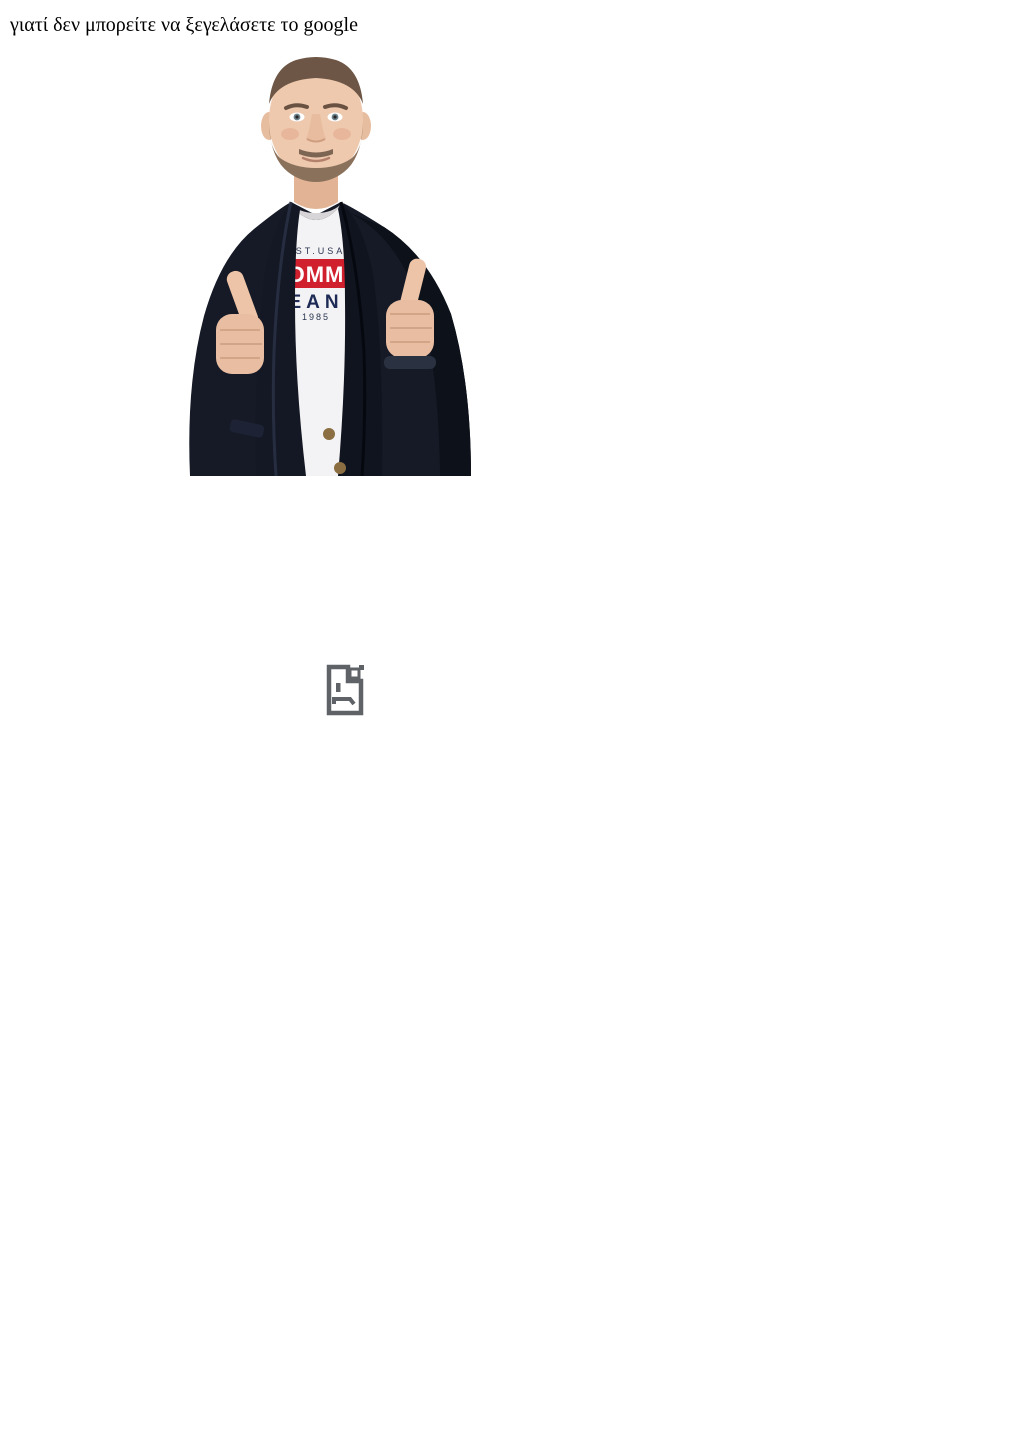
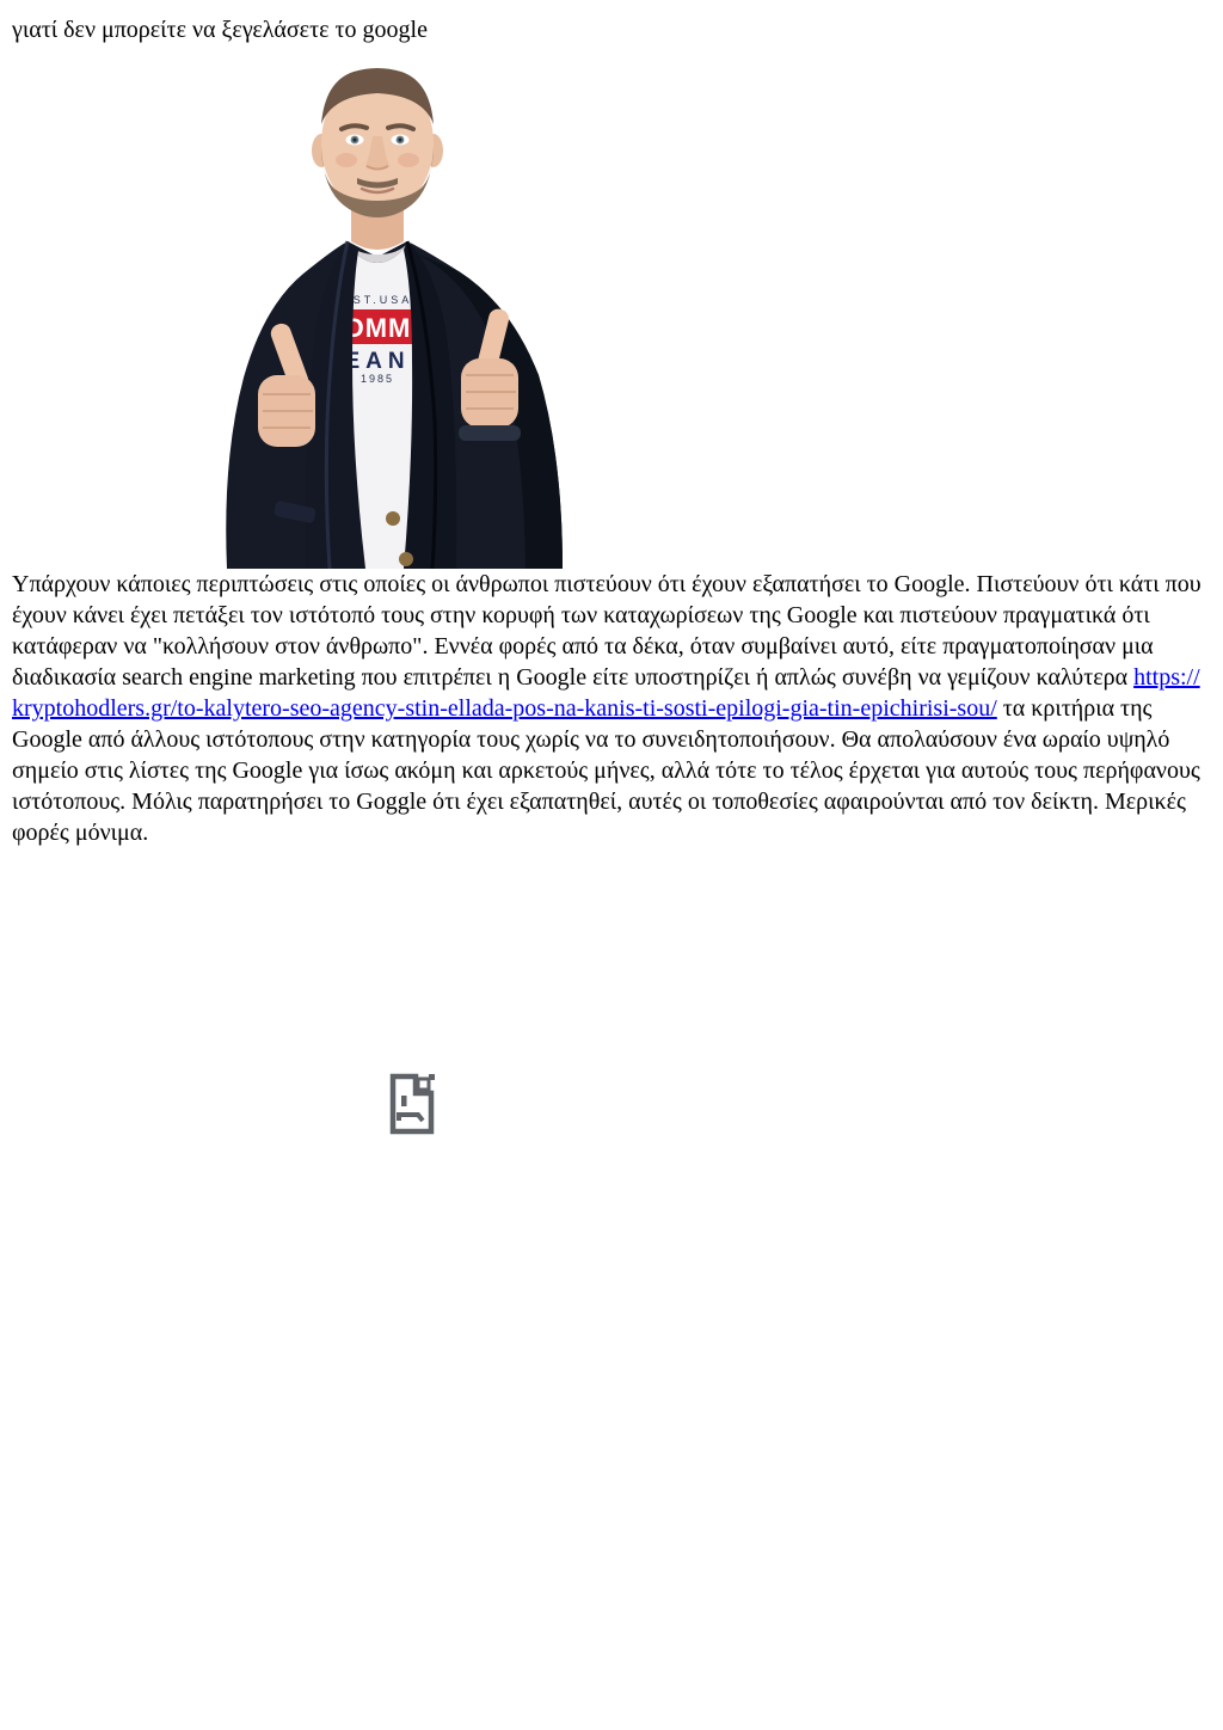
  γιατί δεν μπορείτε να ξεγελάσετε το google
  ST.USA
  OMM
  EAN
  1985
+ Υπάρχουν κάποιες περιπτώσεις στις οποίες οι άνθρωποι πιστεύουν ότι έχουν εξαπατήσει το Google. Πιστεύουν ότι κάτι που έχουν κάνει έχει πετάξει τον ιστότοπό τους στην κορυφή των καταχωρίσεων της Google και πιστεύουν πραγματικά ότι κατάφεραν να "κολλήσουν στον άνθρωπο". Εννέα φορές από τα δέκα, όταν συμβαίνει αυτό, είτε πραγματοποίησαν μια διαδικασία search engine marketing που επιτρέπει η Google είτε υποστηρίζει ή απλώς συνέβη να γεμίζουν καλύτερα https://kryptohodlers.gr/to-kalytero-seo-agency-stin-ellada-pos-na-kanis-ti-sosti-epilogi-gia-tin-epichirisi-sou/ τα κριτήρια της Google από άλλους ιστότοπους στην κατηγορία τους χωρίς να το συνειδητοποιήσουν. Θα απολαύσουν ένα ωραίο υψηλό σημείο στις λίστες της Google για ίσως ακόμη και αρκετούς μήνες, αλλά τότε το τέλος έρχεται για αυτούς τους περήφανους ιστότοπους. Μόλις παρατηρήσει το Goggle ότι έχει εξαπατηθεί, αυτές οι τοποθεσίες αφαιρούνται από τον δείκτη. Μερικές φορές μόνιμα.
